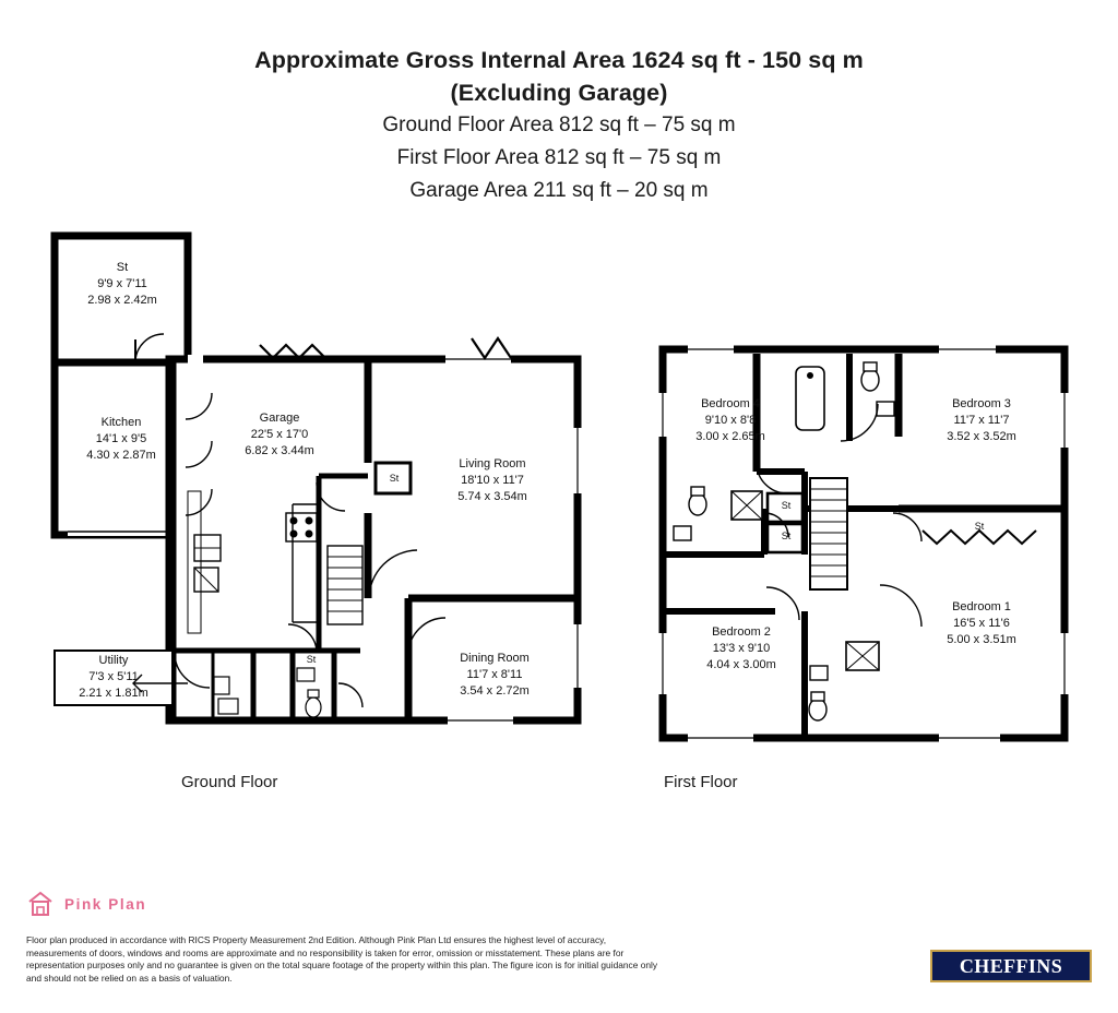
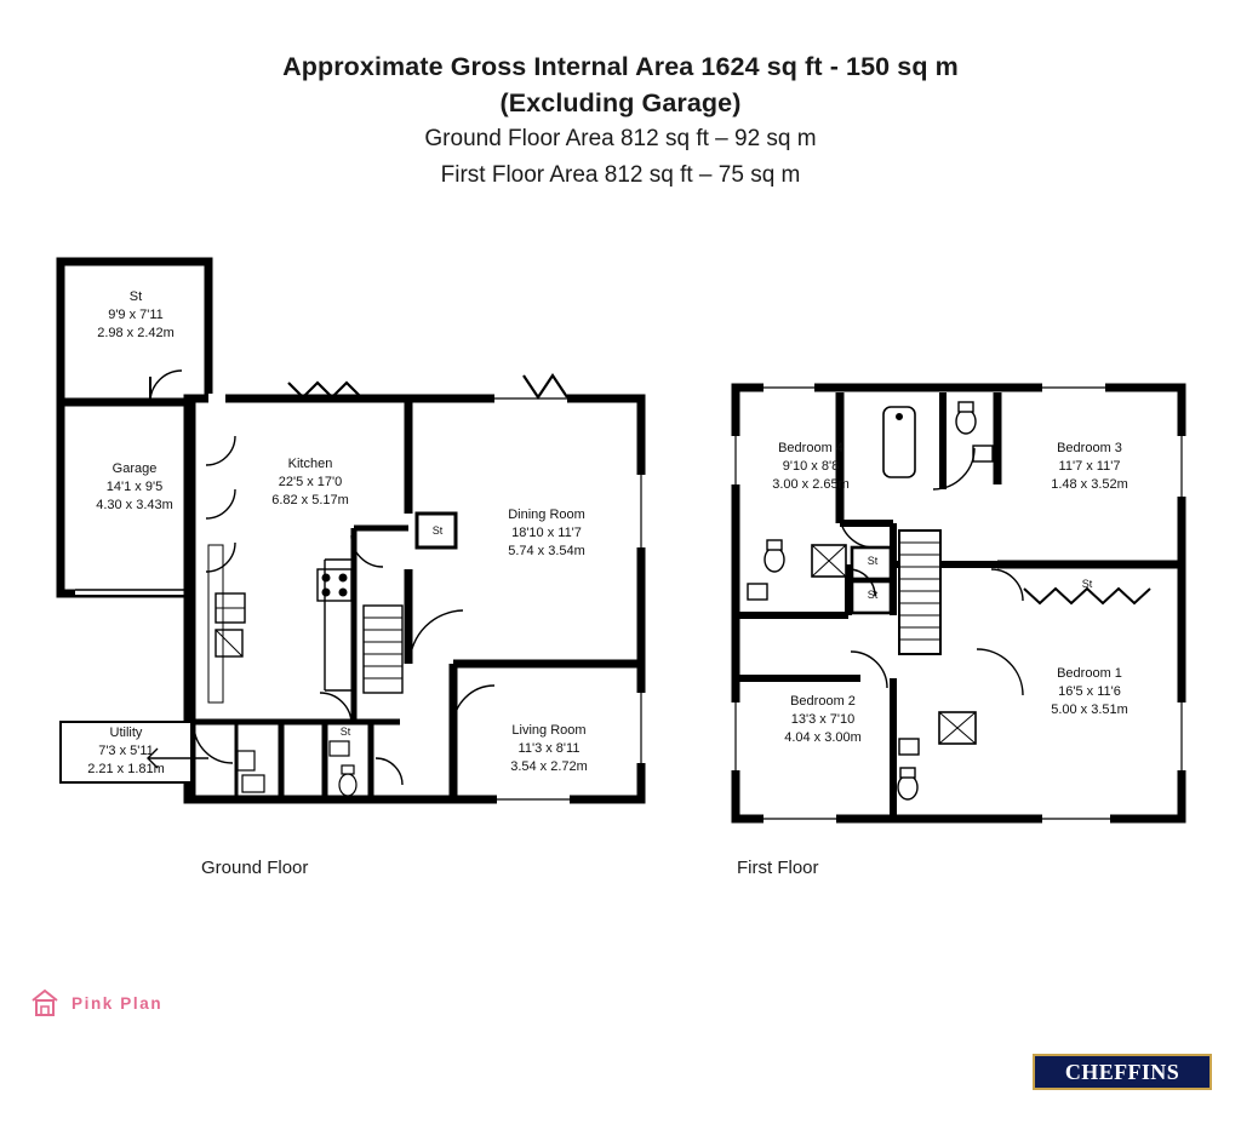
  Approximate Gross Internal Area 1624 sq ft - 150 sq m
  (Excluding Garage)
- Ground Floor Area 812 sq ft – 75 sq m
+ Ground Floor Area 812 sq ft – 92 sq m
  First Floor Area 812 sq ft – 75 sq m
- Garage Area 211 sq ft – 20 sq m
  St
  9'9 x 7'11
  2.98 x 2.42m
- Kitchen
+ Garage
  14'1 x 9'5
- 4.30 x 2.87m
+ 4.30 x 3.43m
- Garage
+ Kitchen
  22'5 x 17'0
- 6.82 x 3.44m
+ 6.82 x 5.17m
- Living Room
+ Dining Room
  18'10 x 11'7
  5.74 x 3.54m
- Dining Room
+ Living Room
- 11'7 x 8'11
+ 11'3 x 8'11
  3.54 x 2.72m
  Utility
  7'3 x 5'11
  2.21 x 1.81m
  St
  St
  Bedroom 4
  9'10 x 8'8
  3.00 x 2.65m
  Bedroom 3
  11'7 x 11'7
- 3.52 x 3.52m
+ 1.48 x 3.52m
  Bedroom 2
- 13'3 x 9'10
+ 13'3 x 7'10
  4.04 x 3.00m
  Bedroom 1
  16'5 x 11'6
  5.00 x 3.51m
  St
  St
  St
  Ground Floor
  First Floor
  Pink Plan
- Floor plan produced in accordance with RICS Property Measurement 2nd Edition. Although Pink Plan Ltd ensures the highest level of accuracy, measurements of doors, windows and rooms are approximate and no responsibility is taken for error, omission or misstatement. These plans are for representation purposes only and no guarantee is given on the total square footage of the property within this plan. The figure icon is for initial guidance only and should not be relied on as a basis of valuation.
  CHEFFINS
